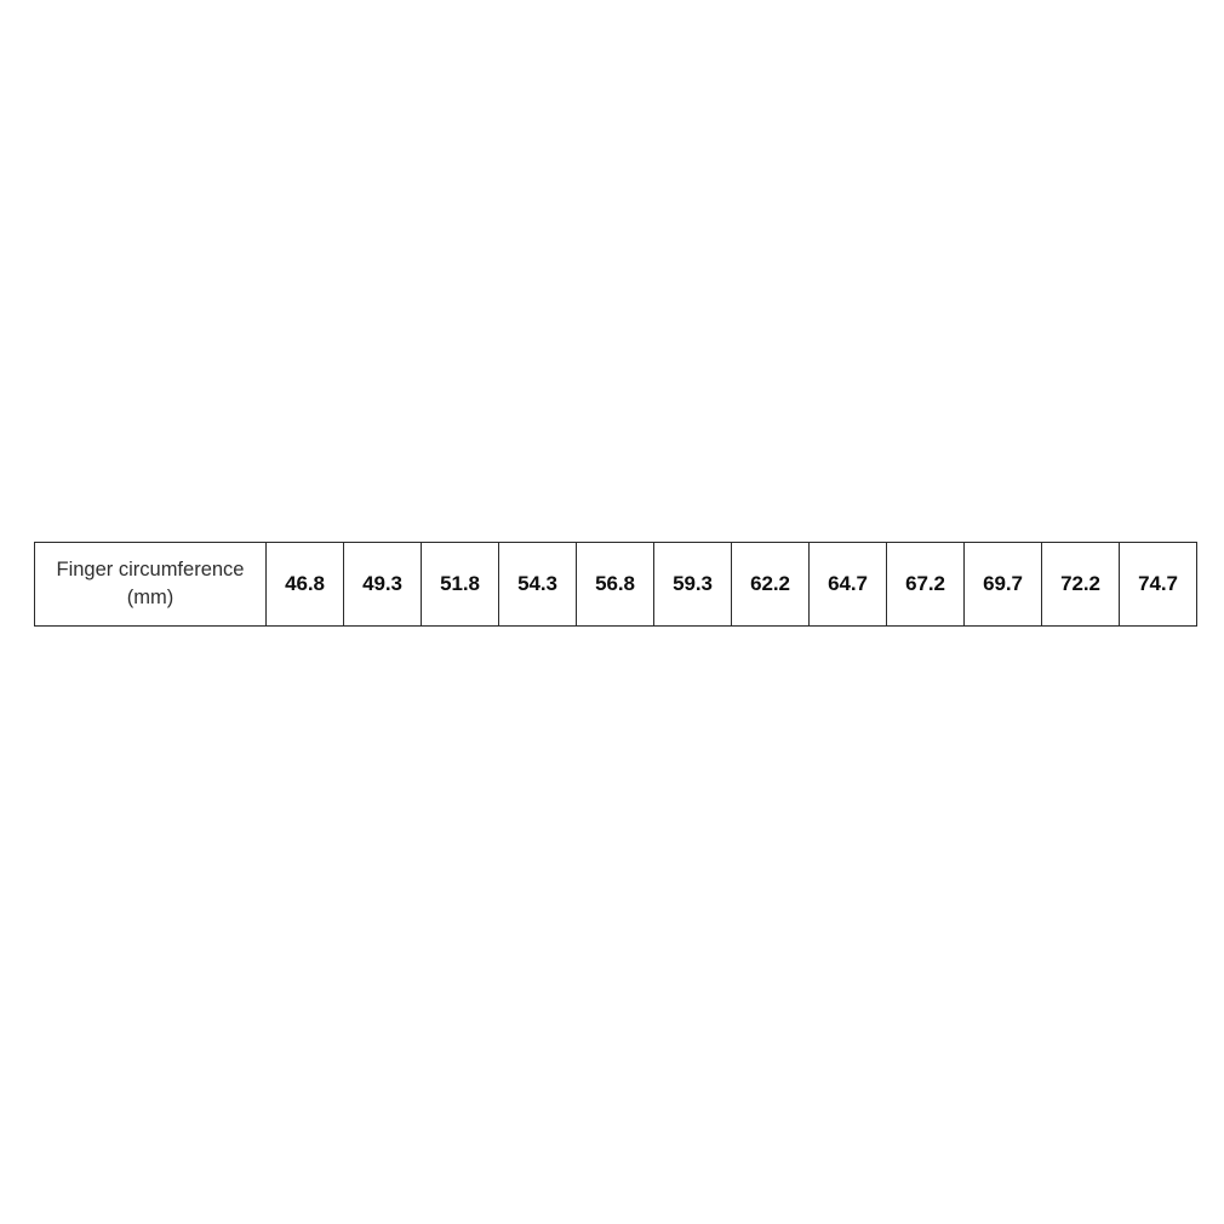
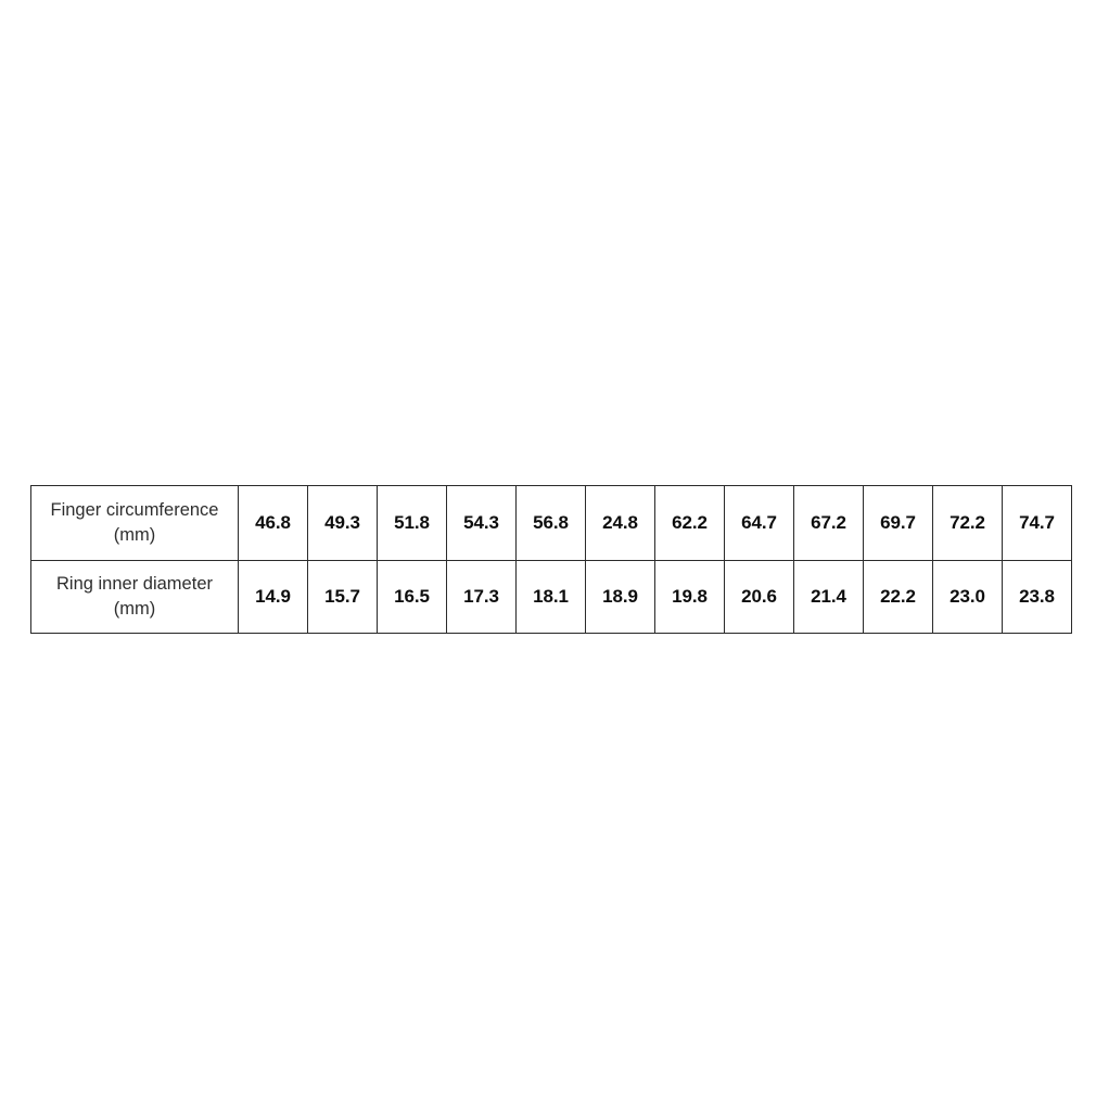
- Finger circumference (mm)	46.8	49.3	51.8	54.3	56.8	59.3	62.2	64.7	67.2	69.7	72.2	74.7
+ Finger circumference (mm)	46.8	49.3	51.8	54.3	56.8	24.8	62.2	64.7	67.2	69.7	72.2	74.7
+ Ring inner diameter (mm)	14.9	15.7	16.5	17.3	18.1	18.9	19.8	20.6	21.4	22.2	23.0	23.8
